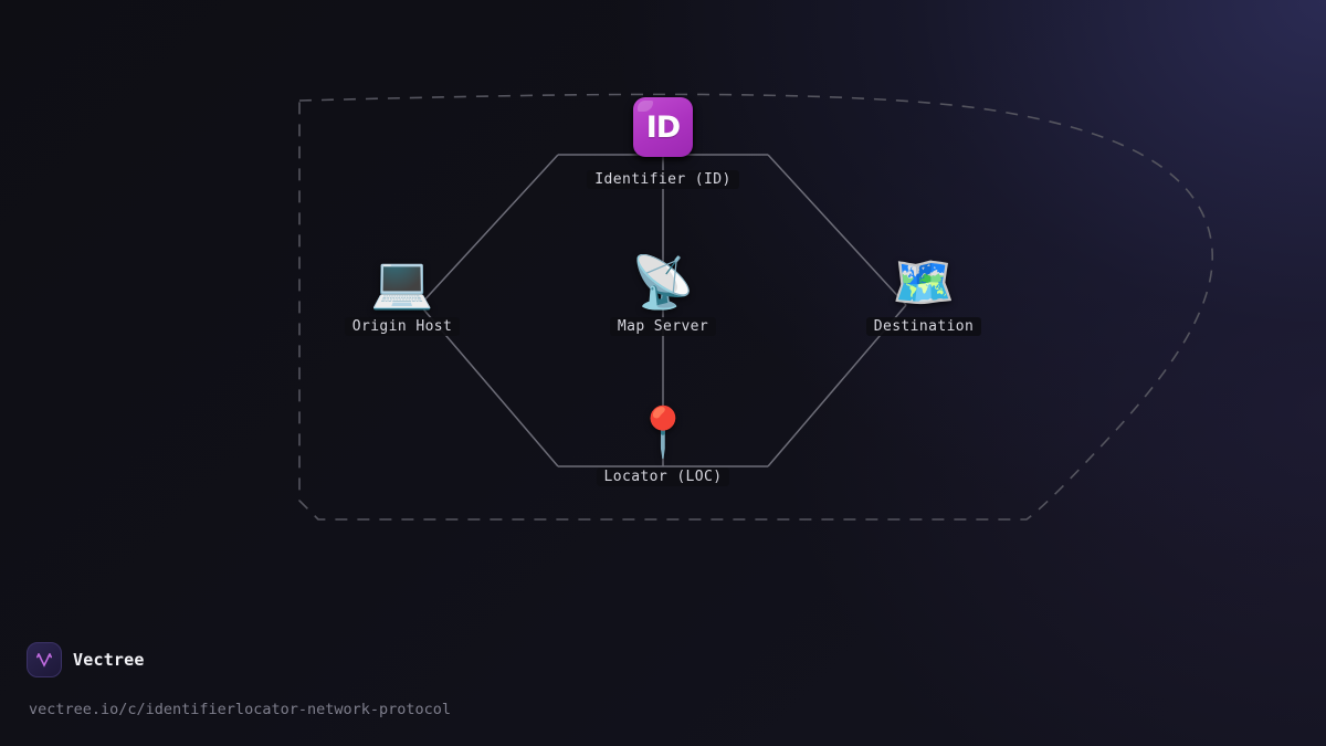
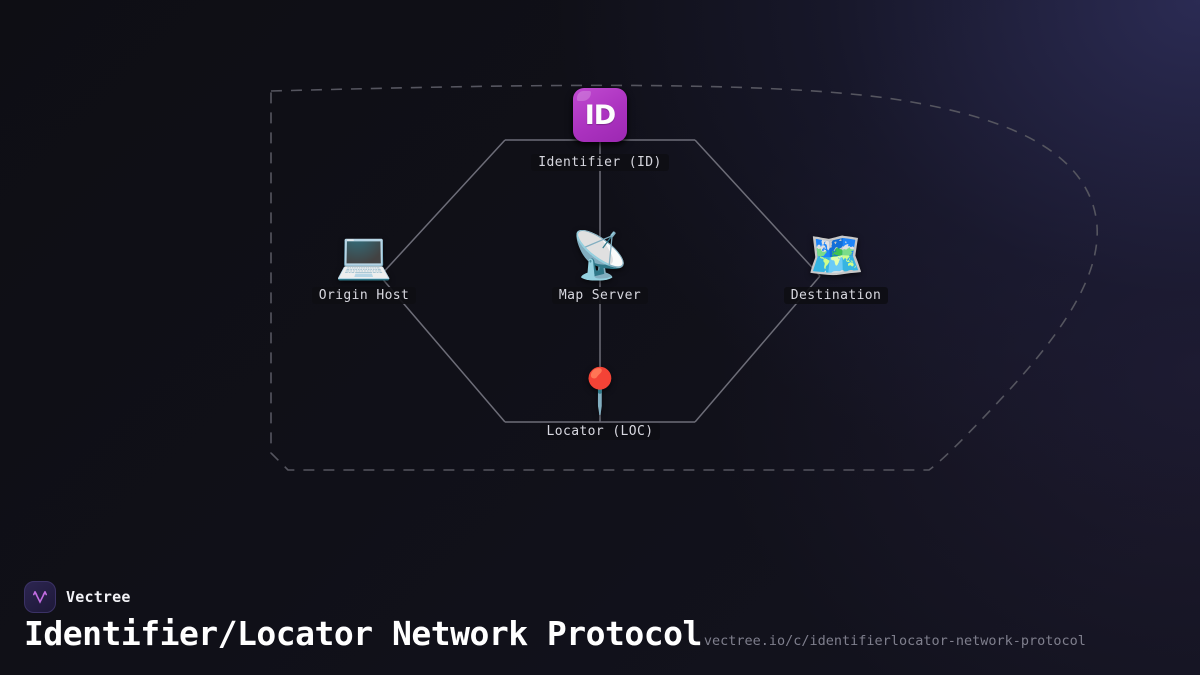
  Identifier (ID)
  💻
  Origin Host
  📡
  Map Server
  🗺️
  Destination
  📍
  Locator (LOC)
  Vectree
+ Identifier/Locator Network Protocol
  vectree.io/c/identifierlocator-network-protocol
